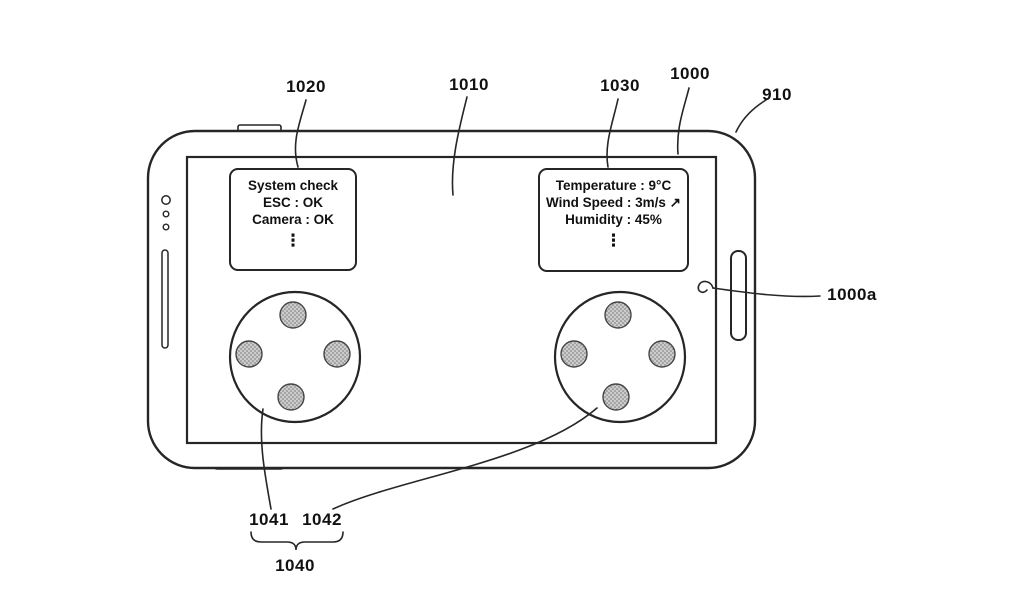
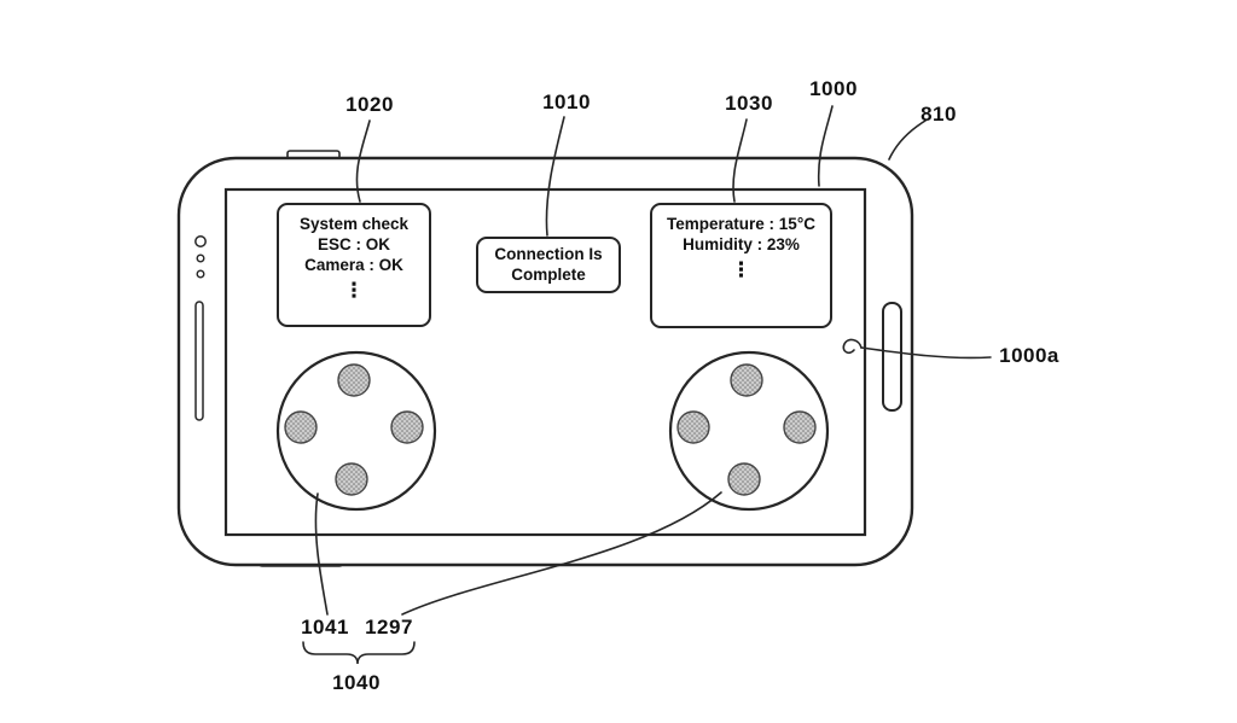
  System check
  ESC : OK
  Camera : OK
  ⋮
+ Connection Is
+ Complete
- Temperature : 9°C
+ Temperature : 15°C
- Wind Speed : 3m/s ↗
- Humidity : 45%
+ Humidity : 23%
  ⋮
  1020
  1010
  1030
  1000
- 910
+ 810
  1000a
  1041
- 1042
+ 1297
  1040
